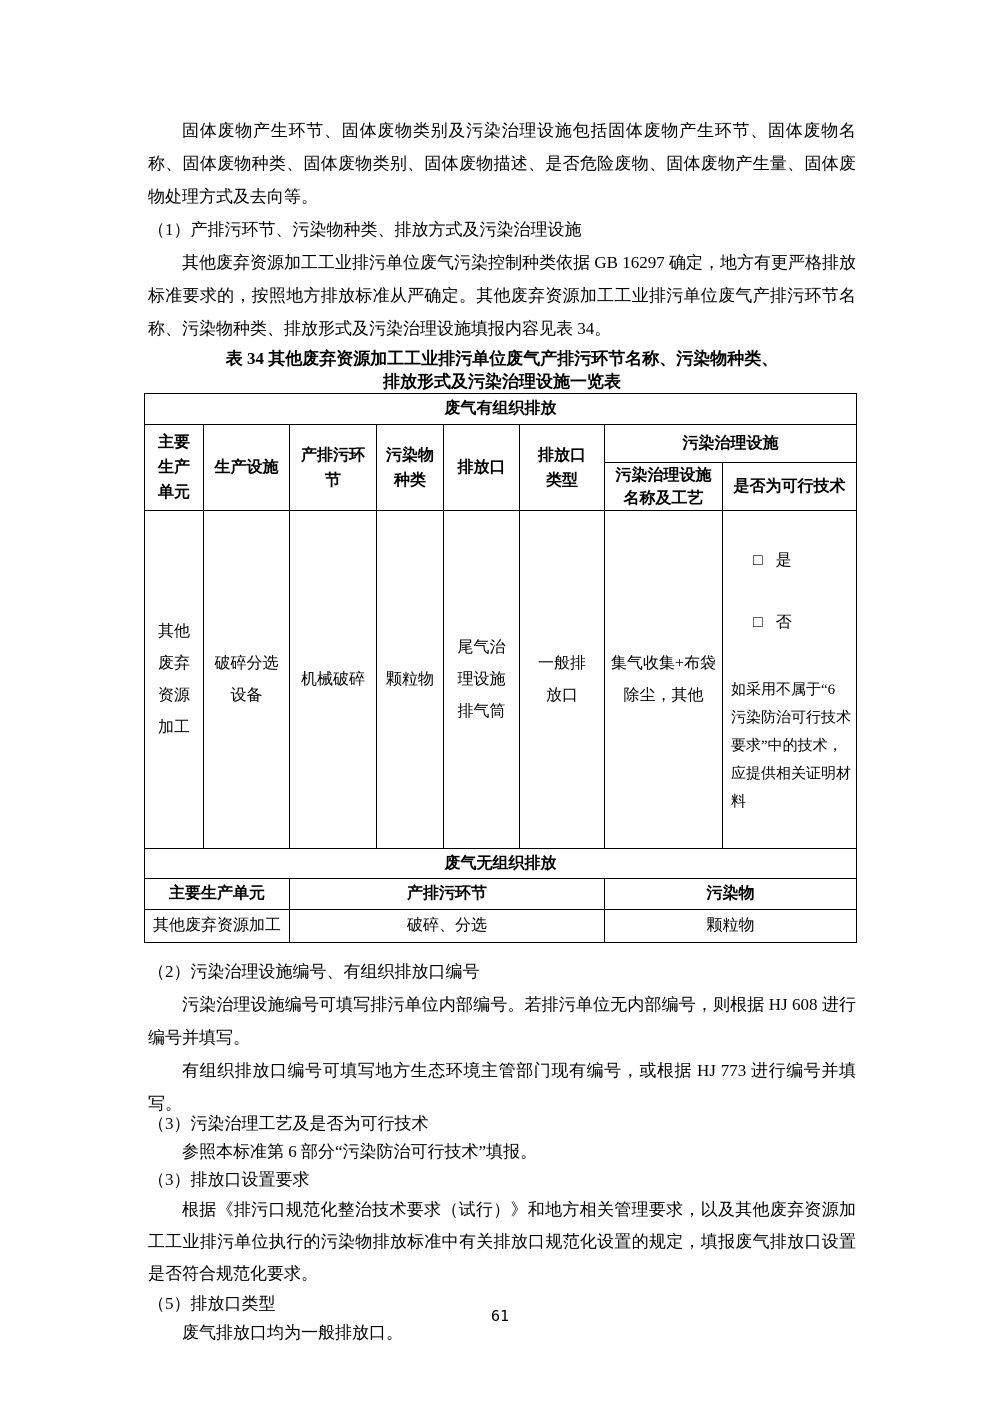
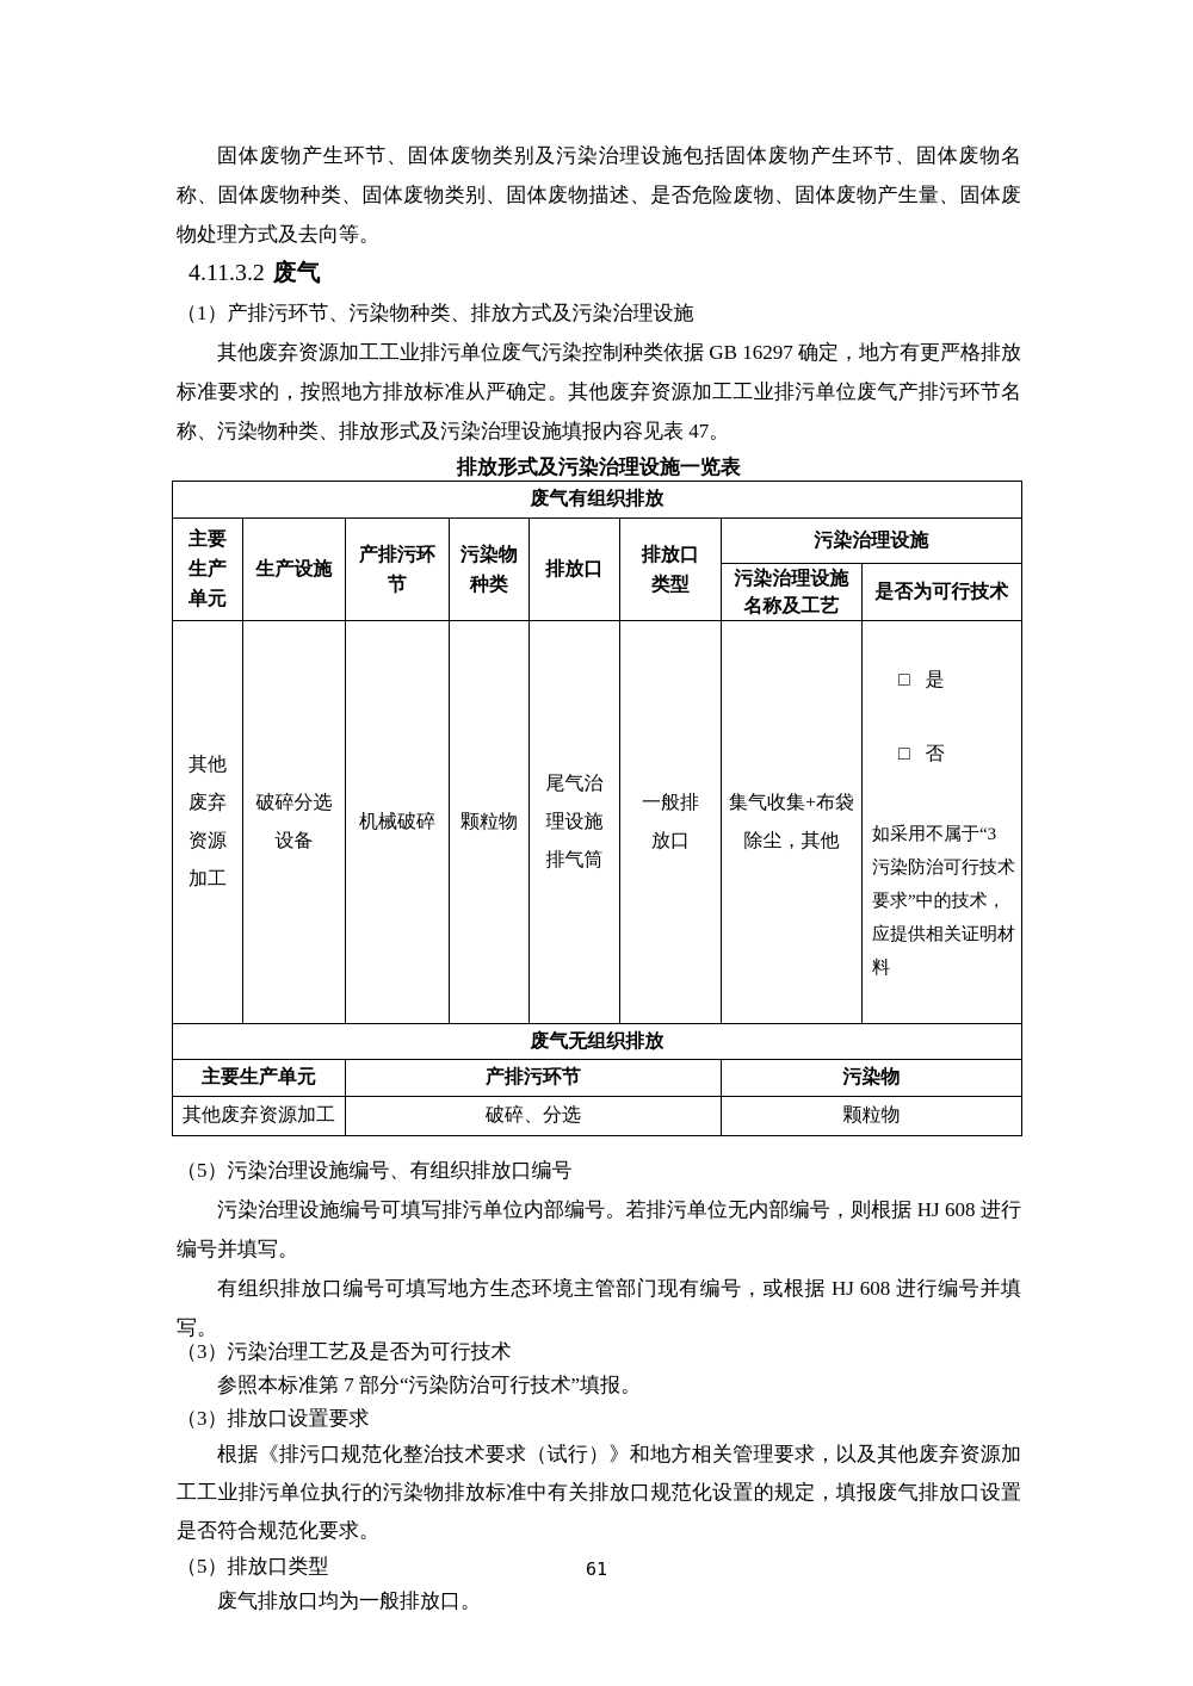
  固体废物产生环节、固体废物类别及污染治理设施包括固体废物产生环节、固体废物名称、固体废物种类、固体废物类别、固体废物描述、是否危险废物、固体废物产生量、固体废物处理方式及去向等。
+ 4.11.3.2 废气
  （1）产排污环节、污染物种类、排放方式及污染治理设施
- 其他废弃资源加工工业排污单位废气污染控制种类依据 GB 16297 确定，地方有更严格排放标准要求的，按照地方排放标准从严确定。其他废弃资源加工工业排污单位废气产排污环节名称、污染物种类、排放形式及污染治理设施填报内容见表 34。
+ 其他废弃资源加工工业排污单位废气污染控制种类依据 GB 16297 确定，地方有更严格排放标准要求的，按照地方排放标准从严确定。其他废弃资源加工工业排污单位废气产排污环节名称、污染物种类、排放形式及污染治理设施填报内容见表 47。
- 表 34 其他废弃资源加工工业排污单位废气产排污环节名称、污染物种类、
  排放形式及污染治理设施一览表
  废气有组织排放
  主要 生产 单元	生产设施	产排污环 节	污染物 种类	排放口	排放口 类型	污染治理设施
  污染治理设施 名称及工艺	是否为可行技术
- 其他 废弃 资源 加工	破碎分选 设备	机械破碎	颗粒物	尾气治 理设施 排气筒	一般排 放口	集气收集+布袋 除尘，其他	□ 是 □ 否 如采用不属于“6 污染防治可行技术 要求”中的技术， 应提供相关证明材 料
+ 其他 废弃 资源 加工	破碎分选 设备	机械破碎	颗粒物	尾气治 理设施 排气筒	一般排 放口	集气收集+布袋 除尘，其他	□ 是 □ 否 如采用不属于“3 污染防治可行技术 要求”中的技术， 应提供相关证明材 料
  废气无组织排放
  主要生产单元	产排污环节	污染物
  其他废弃资源加工	破碎、分选	颗粒物
- （2）污染治理设施编号、有组织排放口编号
+ （5）污染治理设施编号、有组织排放口编号
  污染治理设施编号可填写排污单位内部编号。若排污单位无内部编号，则根据 HJ 608 进行编号并填写。
- 有组织排放口编号可填写地方生态环境主管部门现有编号，或根据 HJ 773 进行编号并填写。
+ 有组织排放口编号可填写地方生态环境主管部门现有编号，或根据 HJ 608 进行编号并填写。
  （3）污染治理工艺及是否为可行技术
- 参照本标准第 6 部分“污染防治可行技术”填报。
+ 参照本标准第 7 部分“污染防治可行技术”填报。
  （3）排放口设置要求
  根据《排污口规范化整治技术要求（试行）》和地方相关管理要求，以及其他废弃资源加工工业排污单位执行的污染物排放标准中有关排放口规范化设置的规定，填报废气排放口设置是否符合规范化要求。
  （5）排放口类型
  废气排放口均为一般排放口。
  61
